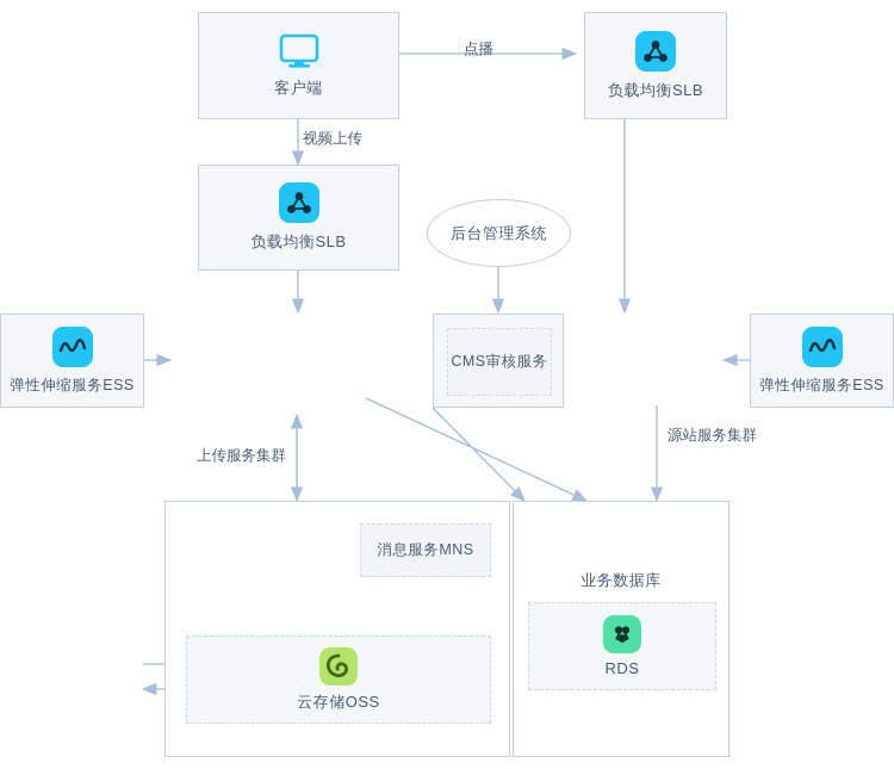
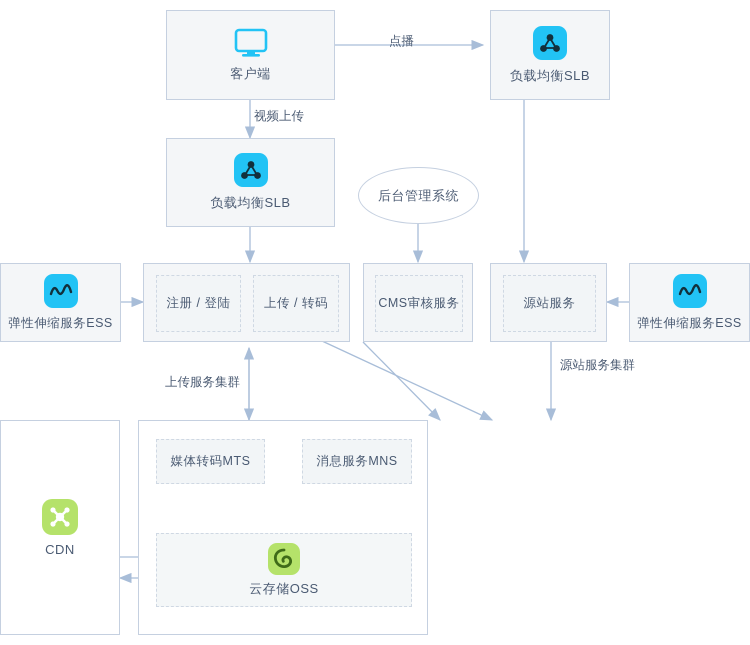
  客户端
  负载均衡SLB
  点播
  视频上传
  负载均衡SLB
  后台管理系统
  弹性伸缩服务ESS
+ 注册 / 登陆
+ 上传 / 转码
  CMS审核服务
+ 源站服务
  弹性伸缩服务ESS
  上传服务集群
  源站服务集群
+ CDN
+ 媒体转码MTS
  消息服务MNS
  云存储OSS
- 业务数据库
- RDS
